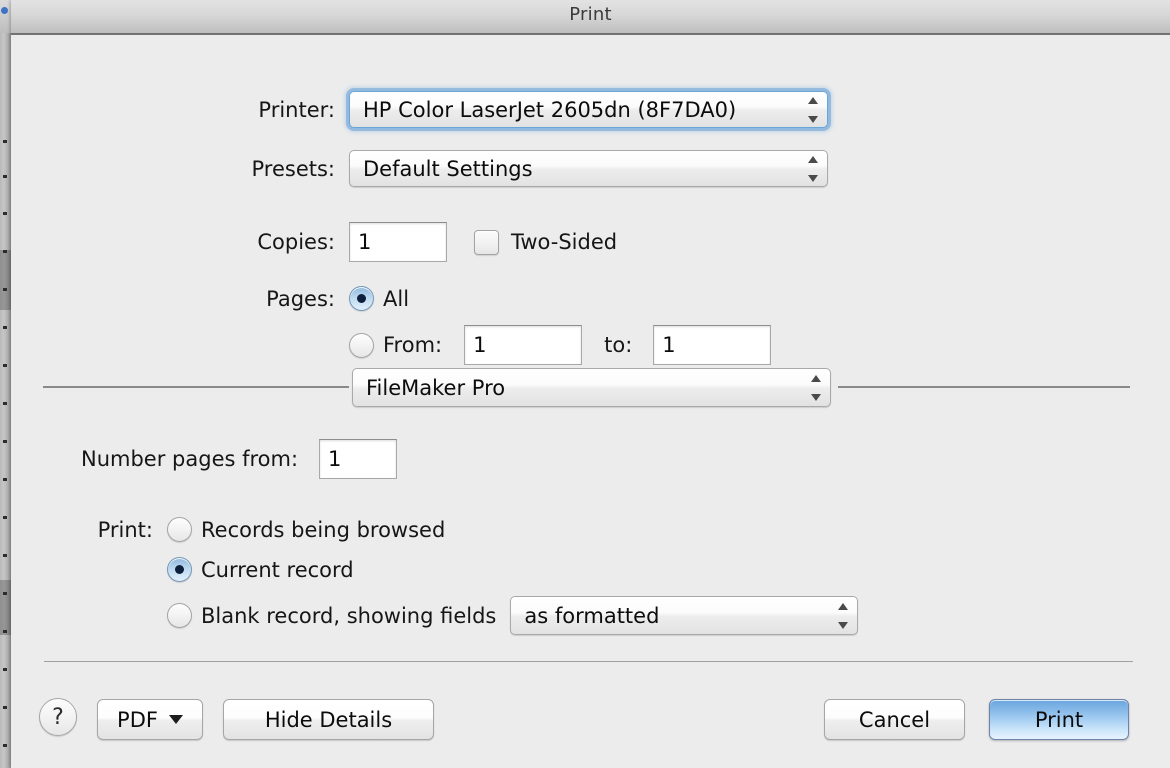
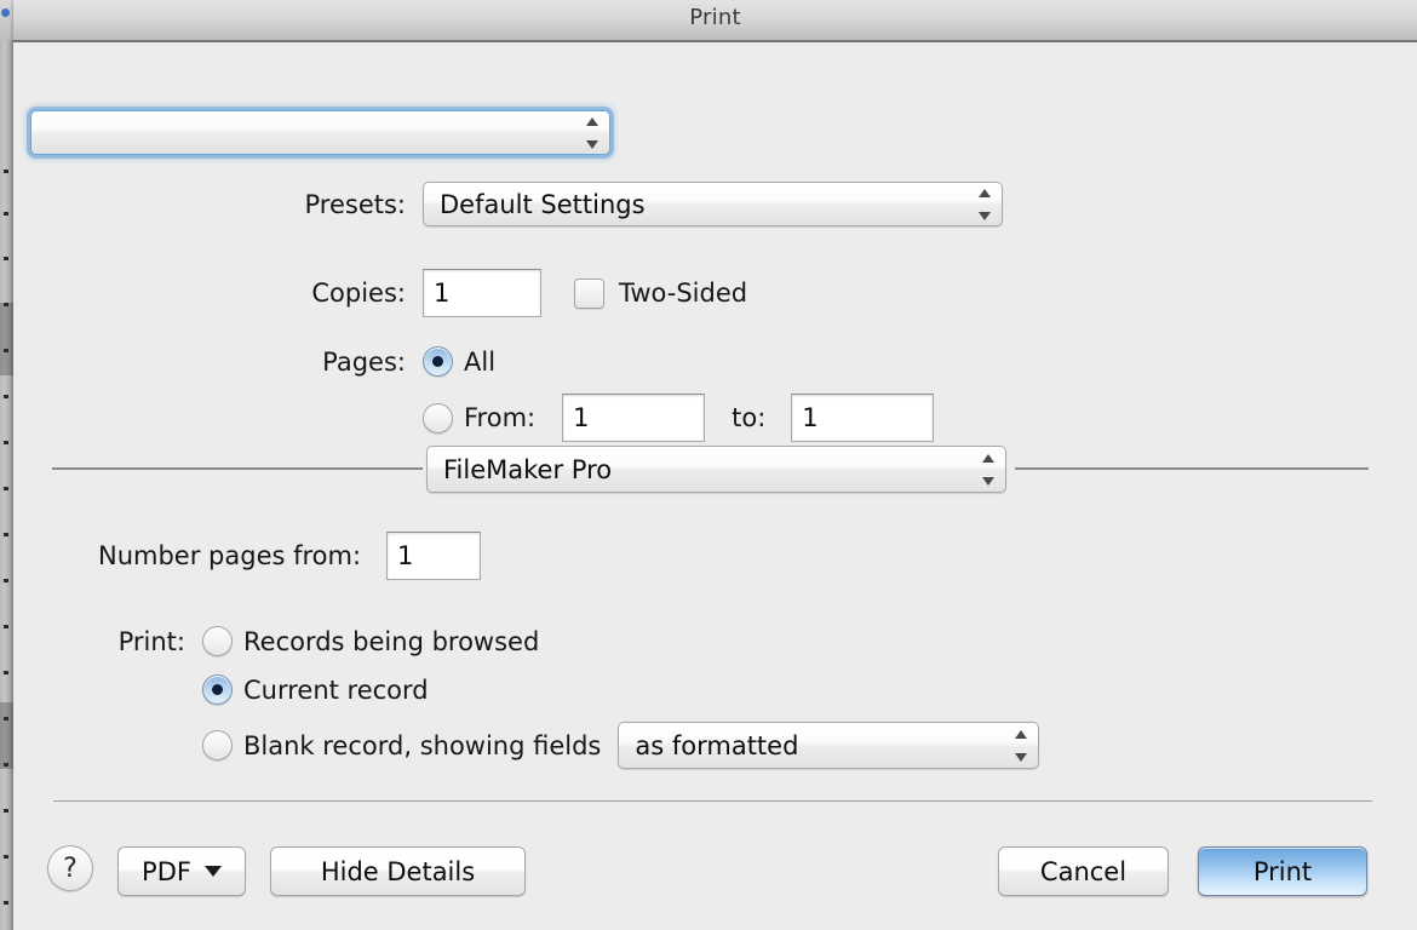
  Print
- Printer:
- HP Color LaserJet 2605dn (8F7DA0)
  Presets:
  Default Settings
  Copies:
  1
  Two-Sided
  Pages:
  All
  From:
  1
  to:
  1
  FileMaker Pro
  Number pages from:
  1
  Print:
  Records being browsed
  Current record
  Blank record, showing fields
  as formatted
  ?
  PDF
  Hide Details
  Cancel
  Print
